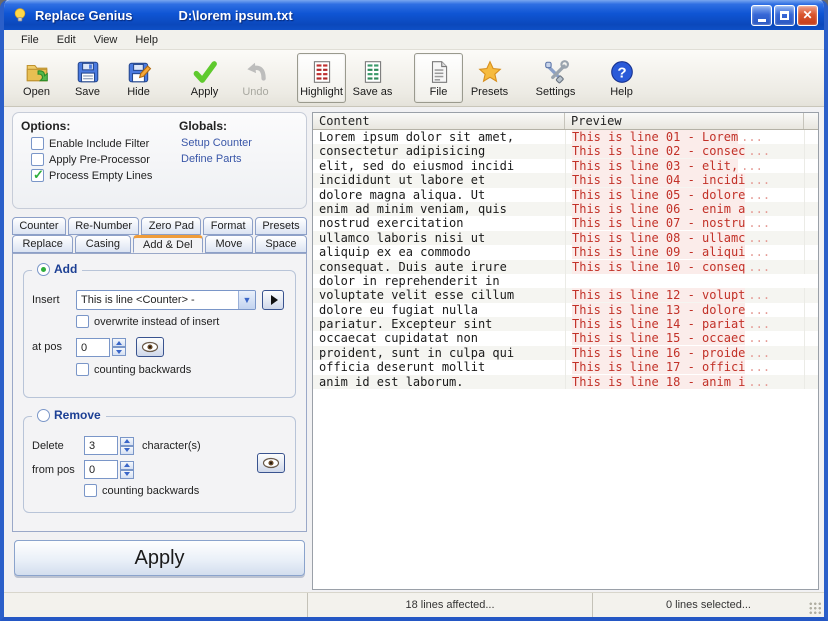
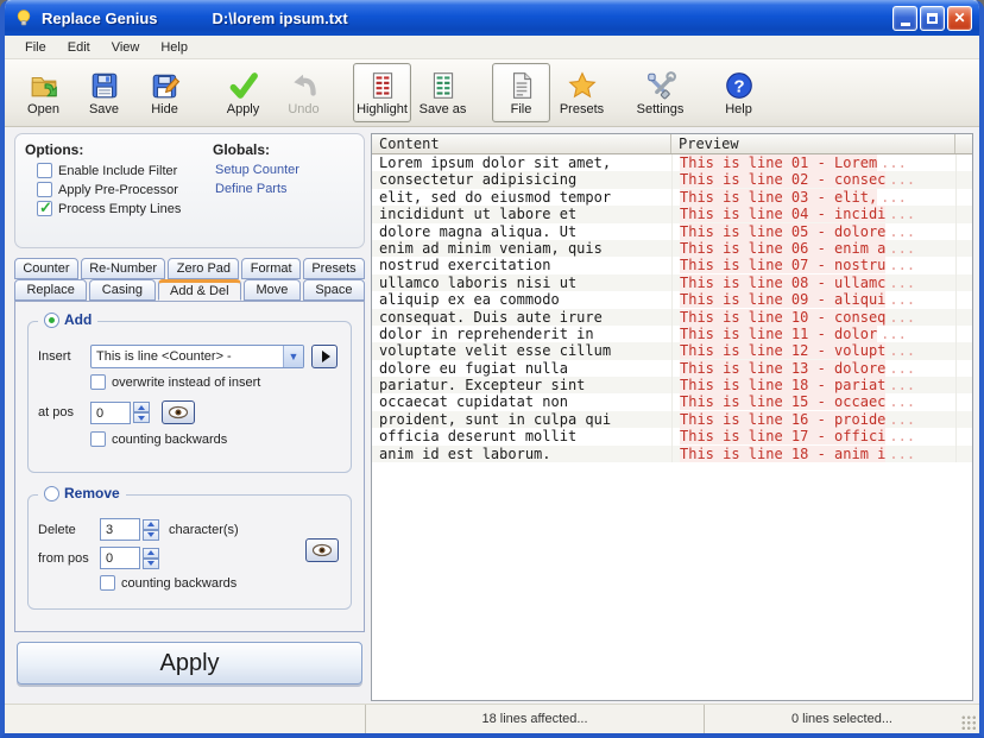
  Replace Genius
  D:\lorem ipsum.txt
  ✕
  File
  Edit
  View
  Help
  Open
  Save
  Hide
  Apply
  Undo
  Highlight
  Save as
  File
  Presets
  Settings
  ?
  Help
  Options:
  Enable Include Filter
  Apply Pre-Processor
  Process Empty Lines
  Globals:
  Setup Counter
  Define Parts
  Counter
  Re-Number
  Zero Pad
  Format
  Presets
  Replace
  Casing
  Add & Del
  Move
  Space
  Add
  Insert
  This is line <Counter> -
  ▼
  overwrite instead of insert
  at pos
  0
  counting backwards
  Remove
  Delete
  3
  character(s)
  from pos
  0
  counting backwards
  Apply
  Content
  Preview
  Lorem ipsum dolor sit amet,
  This is line 01 - Lorem ...
  consectetur adipisicing
  This is line 02 - consec ...
- elit, sed do eiusmod incidi
+ elit, sed do eiusmod tempor
  This is line 03 - elit, ...
  incididunt ut labore et
  This is line 04 - incidi ...
  dolore magna aliqua. Ut
  This is line 05 - dolore ...
  enim ad minim veniam, quis
  This is line 06 - enim a ...
  nostrud exercitation
  This is line 07 - nostru ...
  ullamco laboris nisi ut
  This is line 08 - ullamc ...
  aliquip ex ea commodo
  This is line 09 - aliqui ...
  consequat. Duis aute irure
  This is line 10 - conseq ...
  dolor in reprehenderit in
+ This is line 11 - dolor ...
  voluptate velit esse cillum
  This is line 12 - volupt ...
  dolore eu fugiat nulla
  This is line 13 - dolore ...
  pariatur. Excepteur sint
- This is line 14 - pariat ...
+ This is line 18 - pariat ...
  occaecat cupidatat non
  This is line 15 - occaec ...
  proident, sunt in culpa qui
  This is line 16 - proide ...
  officia deserunt mollit
  This is line 17 - offici ...
  anim id est laborum.
  This is line 18 - anim i ...
  18 lines affected...
  0 lines selected...
